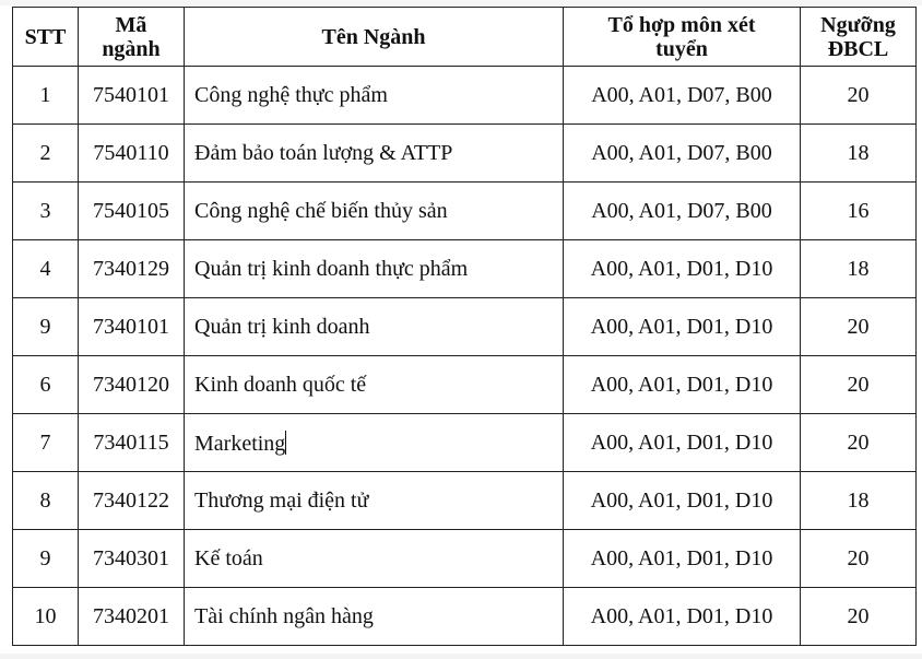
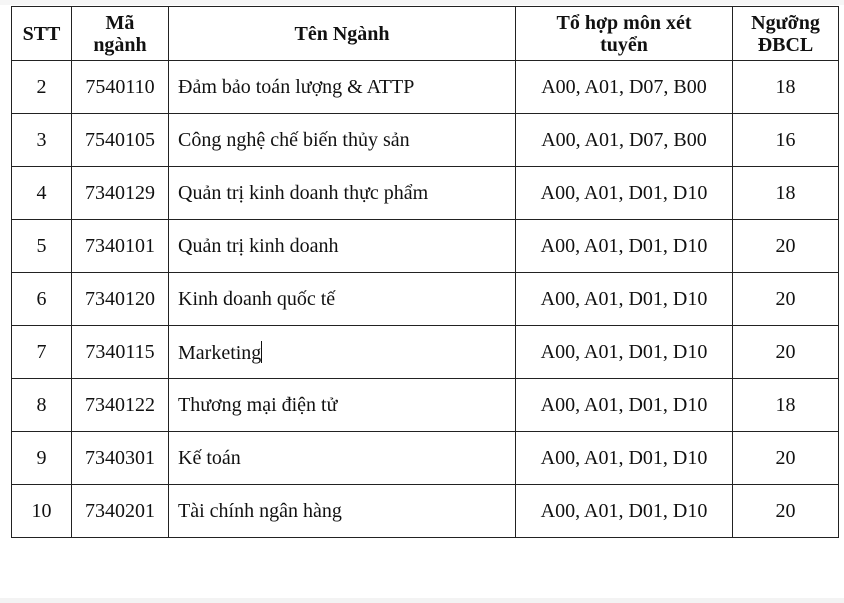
  STT	Mã ngành	Tên Ngành	Tổ hợp môn xét tuyển	Ngưỡng ĐBCL
- 1	7540101	Công nghệ thực phẩm	A00, A01, D07, B00	20
  2	7540110	Đảm bảo toán lượng & ATTP	A00, A01, D07, B00	18
  3	7540105	Công nghệ chế biến thủy sản	A00, A01, D07, B00	16
  4	7340129	Quản trị kinh doanh thực phẩm	A00, A01, D01, D10	18
- 9	7340101	Quản trị kinh doanh	A00, A01, D01, D10	20
+ 5	7340101	Quản trị kinh doanh	A00, A01, D01, D10	20
  6	7340120	Kinh doanh quốc tế	A00, A01, D01, D10	20
  7	7340115	Marketing	A00, A01, D01, D10	20
  8	7340122	Thương mại điện tử	A00, A01, D01, D10	18
  9	7340301	Kế toán	A00, A01, D01, D10	20
  10	7340201	Tài chính ngân hàng	A00, A01, D01, D10	20
